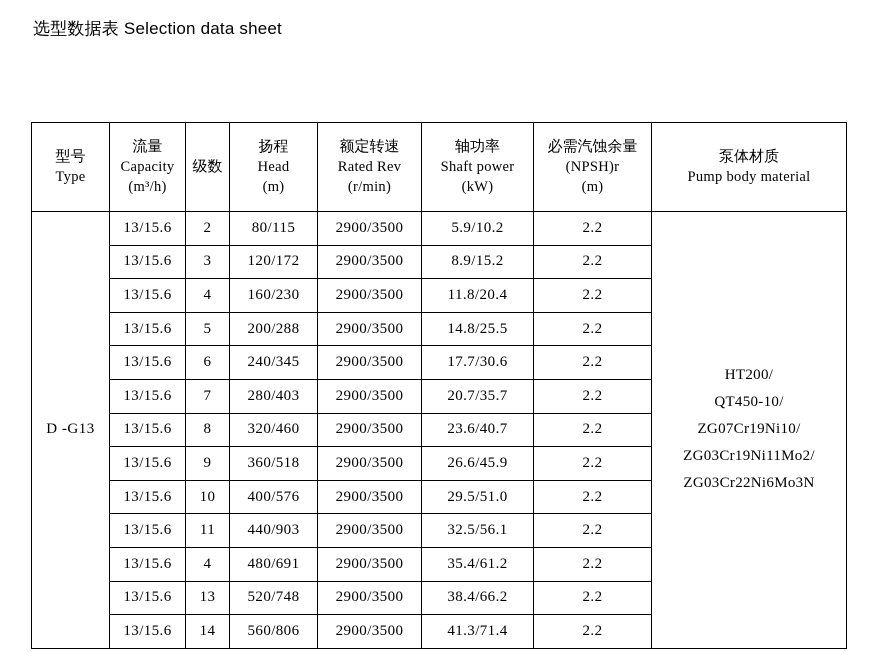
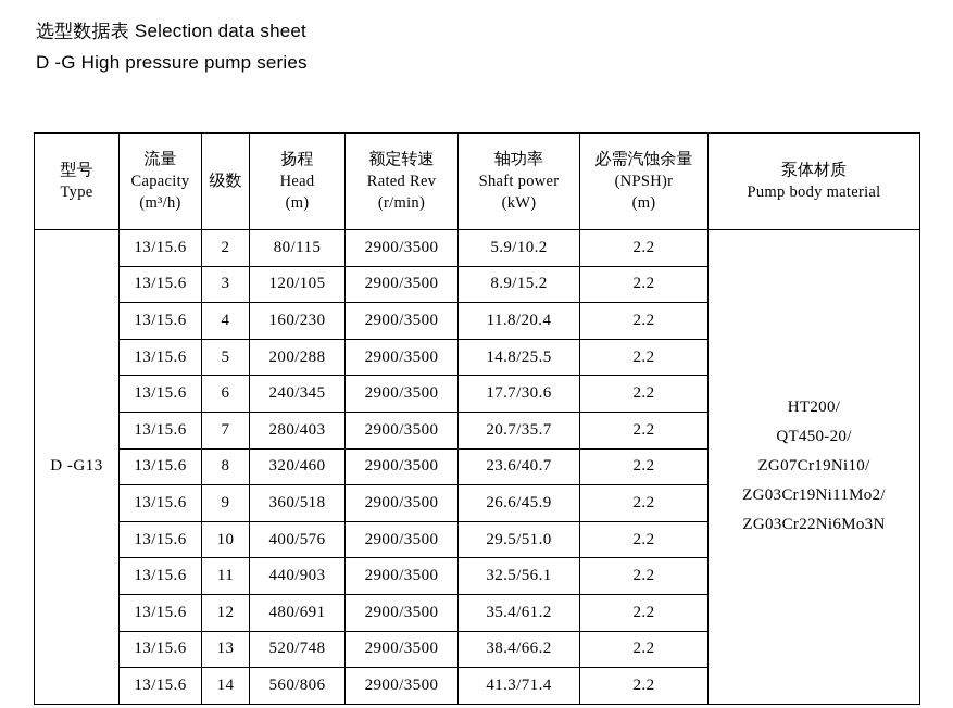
  选型数据表 Selection data sheet
+ D -G High pressure pump series
  型号 Type	流量 Capacity (m³/h)	级数	扬程 Head (m)	额定转速 Rated Rev (r/min)	轴功率 Shaft power (kW)	必需汽蚀余量 (NPSH)r (m)	泵体材质 Pump body material
- D -G13	13/15.6	2	80/115	2900/3500	5.9/10.2	2.2	HT200/QT450-10/ZG07Cr19Ni10/ZG03Cr19Ni11Mo2/ZG03Cr22Ni6Mo3N
+ D -G13	13/15.6	2	80/115	2900/3500	5.9/10.2	2.2	HT200/QT450-20/ZG07Cr19Ni10/ZG03Cr19Ni11Mo2/ZG03Cr22Ni6Mo3N
- 13/15.6	3	120/172	2900/3500	8.9/15.2	2.2
+ 13/15.6	3	120/105	2900/3500	8.9/15.2	2.2
  13/15.6	4	160/230	2900/3500	11.8/20.4	2.2
  13/15.6	5	200/288	2900/3500	14.8/25.5	2.2
  13/15.6	6	240/345	2900/3500	17.7/30.6	2.2
  13/15.6	7	280/403	2900/3500	20.7/35.7	2.2
  13/15.6	8	320/460	2900/3500	23.6/40.7	2.2
  13/15.6	9	360/518	2900/3500	26.6/45.9	2.2
  13/15.6	10	400/576	2900/3500	29.5/51.0	2.2
  13/15.6	11	440/903	2900/3500	32.5/56.1	2.2
- 13/15.6	4	480/691	2900/3500	35.4/61.2	2.2
+ 13/15.6	12	480/691	2900/3500	35.4/61.2	2.2
  13/15.6	13	520/748	2900/3500	38.4/66.2	2.2
  13/15.6	14	560/806	2900/3500	41.3/71.4	2.2
